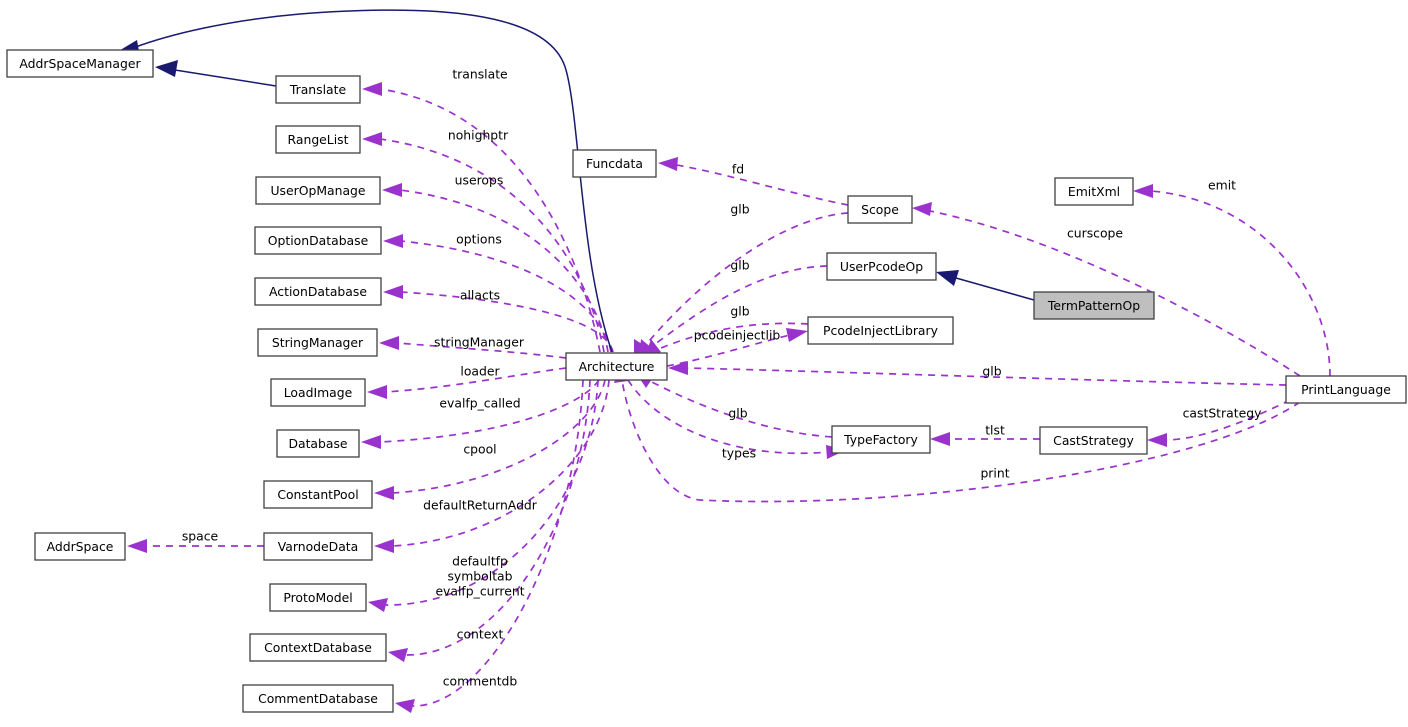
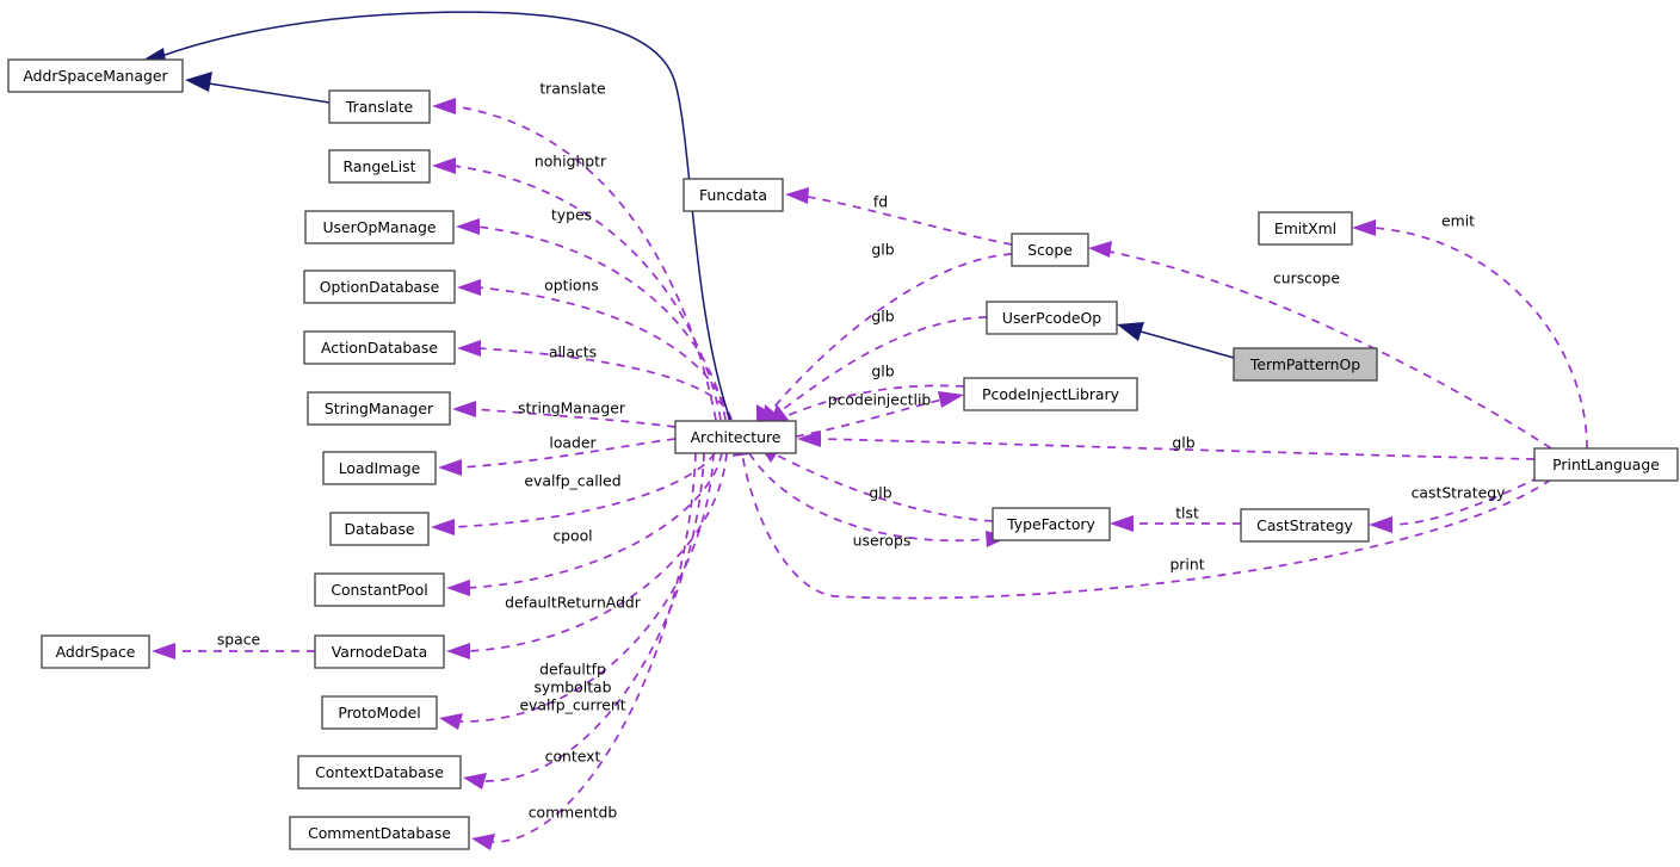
  AddrSpaceManager
  Translate
  RangeList
  UserOpManage
  OptionDatabase
  ActionDatabase
  StringManager
  LoadImage
  Database
  ConstantPool
  AddrSpace
  VarnodeData
  ProtoModel
  ContextDatabase
  CommentDatabase
  Architecture
  Funcdata
  Scope
  UserPcodeOp
  PcodeInjectLibrary
  TypeFactory
  EmitXml
  TermPatternOp
  CastStrategy
  PrintLanguage
  translate
  nohighptr
- userops
+ types
  options
  allacts
  stringManager
  loader
  evalfp_called
  cpool
  defaultReturnAddr
  space
  defaultfp
  symboltab
  evalfp_current
  context
  commentdb
  fd
  glb
  glb
  glb
  pcodeinjectlib
  glb
  glb
- types
+ userops
  print
  tlst
  castStrategy
  emit
  curscope
